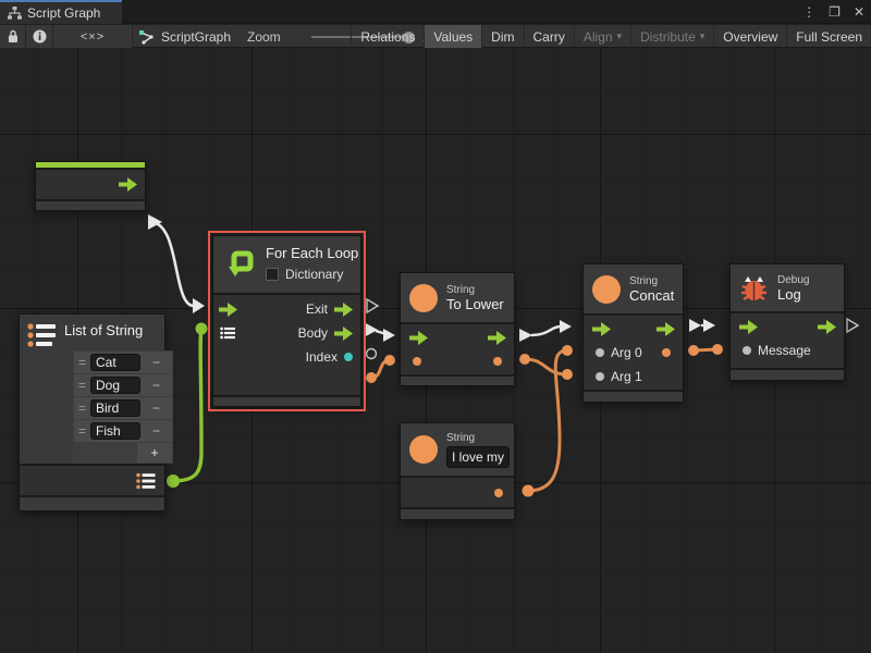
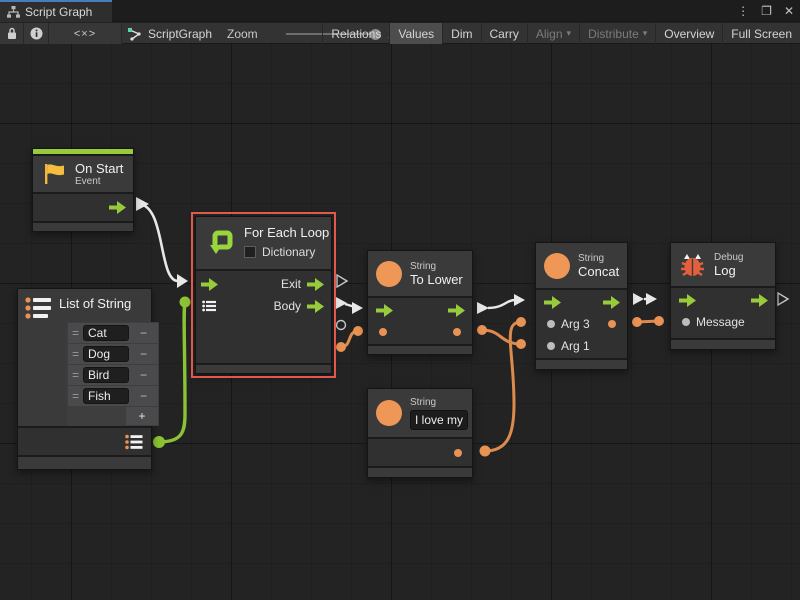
  Script Graph
  ⋮
  ❐
  ✕
  <×>
  ScriptGraph
  Zoom
  Relations
  Values
  Dim
  Carry
  Align
  ▾
  Distribute
  ▾
  Overview
  Full Screen
+ On Start
+ Event
  List of String
  =
  Cat
  −
  =
  Dog
  −
  =
  Bird
  −
  =
  Fish
  −
  +
  For Each Loop
  Dictionary
  Exit
  Body
- Index
  String
  To Lower
  String
  I love my
  String
  Concat
- Arg 0
+ Arg 3
  Arg 1
  Debug
  Log
  Message
